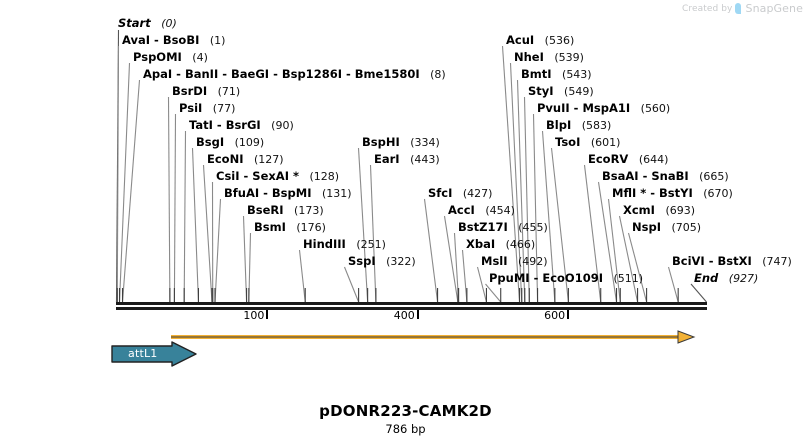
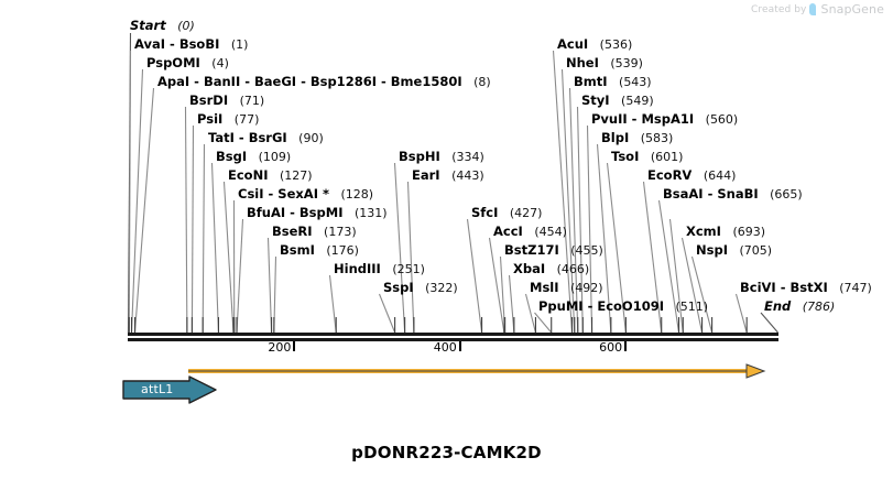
  Created by
  SnapGene
  Start (0)
  AvaI - BsoBI (1)
  PspOMI (4)
  ApaI - BanII - BaeGI - Bsp1286I - Bme1580I (8)
  BsrDI (71)
  PsiI (77)
  TatI - BsrGI (90)
  BsgI (109)
  EcoNI (127)
  CsiI - SexAI * (128)
  BfuAI - BspMI (131)
  BseRI (173)
  BsmI (176)
  HindIII (251)
  SspI (322)
  BspHI (334)
  EarI (443)
  SfcI (427)
  AccI (454)
  BstZ17I (455)
  XbaI (466)
  MslI (492)
  PpuMI - EcoO109I (511)
  AcuI (536)
  NheI (539)
  BmtI (543)
  StyI (549)
  PvuII - MspA1I (560)
  BlpI (583)
  TsoI (601)
  EcoRV (644)
  BsaAI - SnaBI (665)
- MflI * - BstYI (670)
  XcmI (693)
  NspI (705)
  BciVI - BstXI (747)
- End (927)
+ End (786)
- 100
+ 200
  400
  600
  attL1
  pDONR223-CAMK2D
- 786 bp
